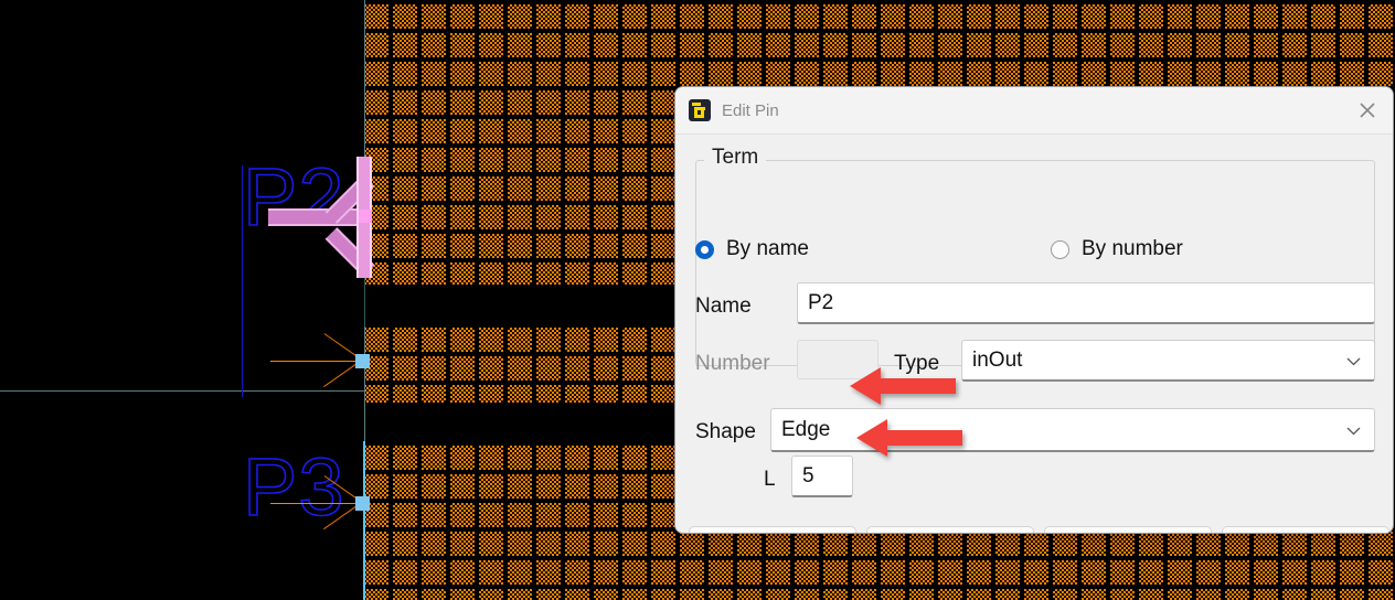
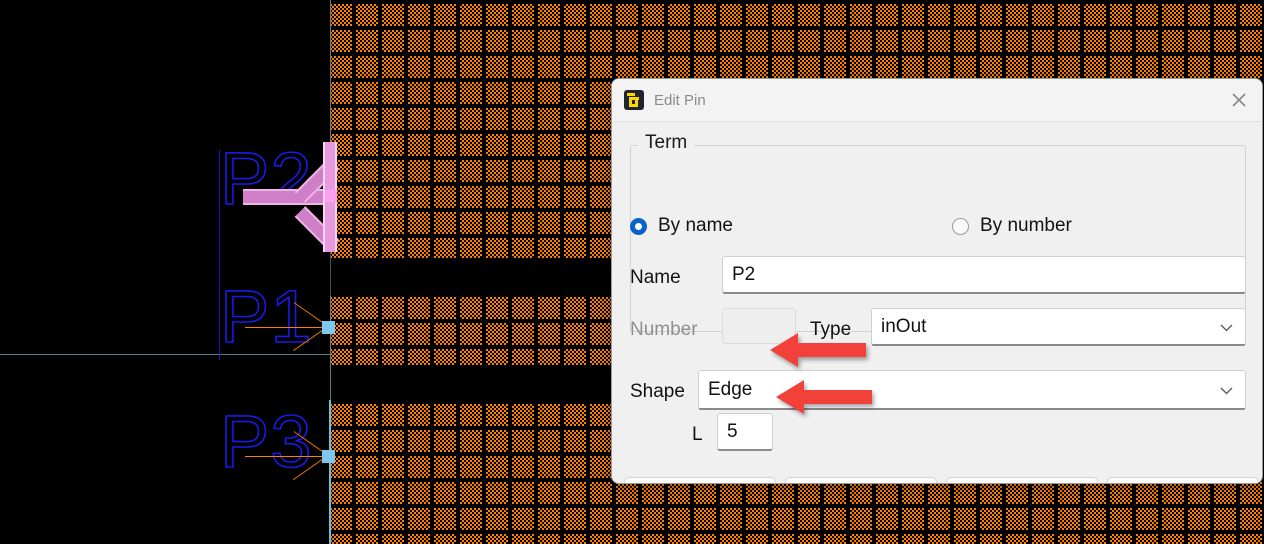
  P2
+ P1
  P3
  Edit Pin
  Term
  By name
  By number
  Name
  P2
  Number
  Type
  inOut
  Shape
  Edge
  L
  5
